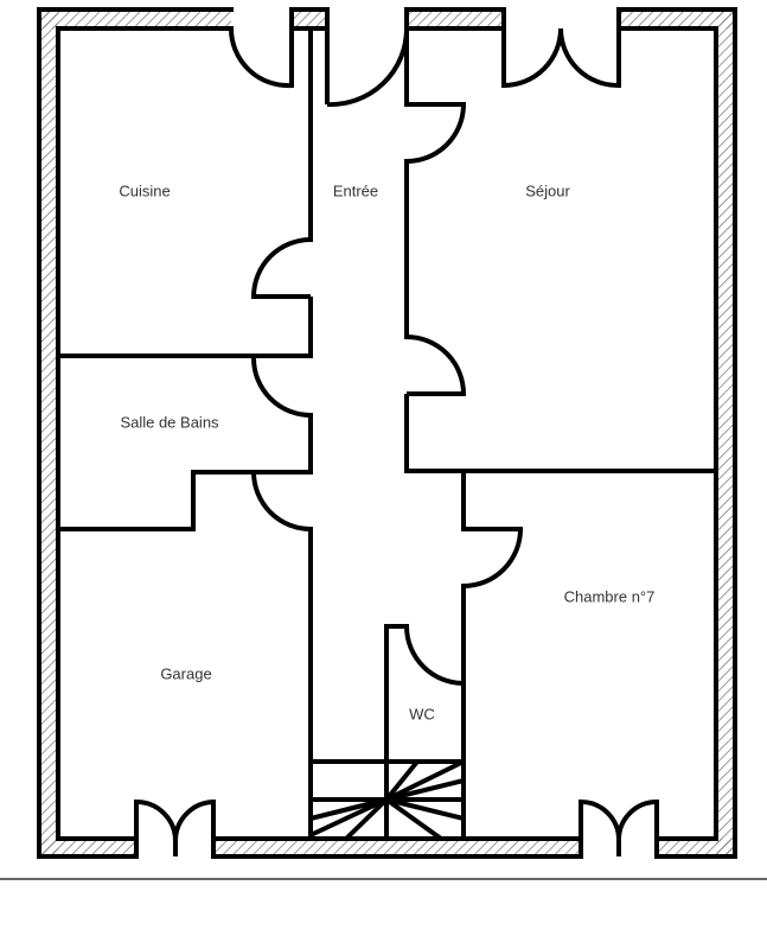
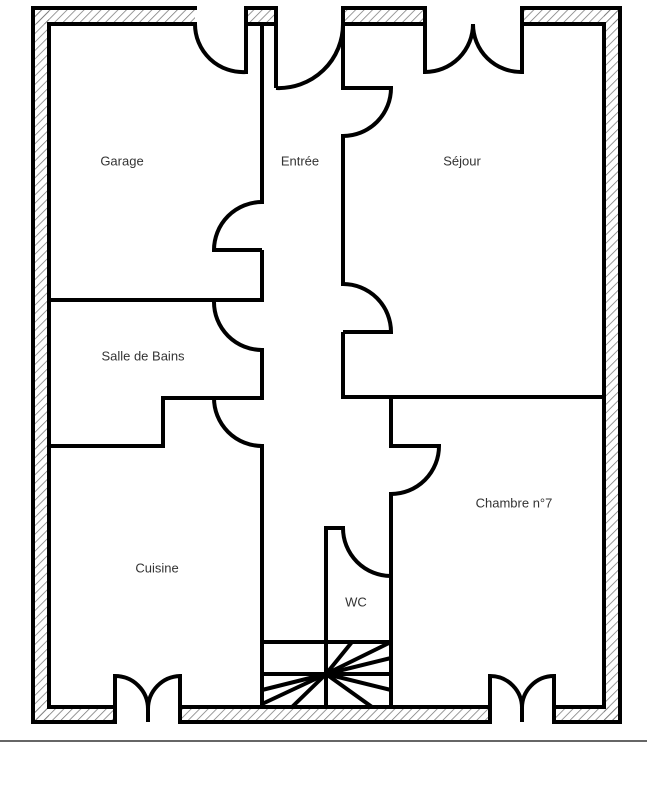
- Cuisine
+ Garage
  Entrée
  Séjour
  Salle de Bains
  Chambre n°7
- Garage
+ Cuisine
  WC
